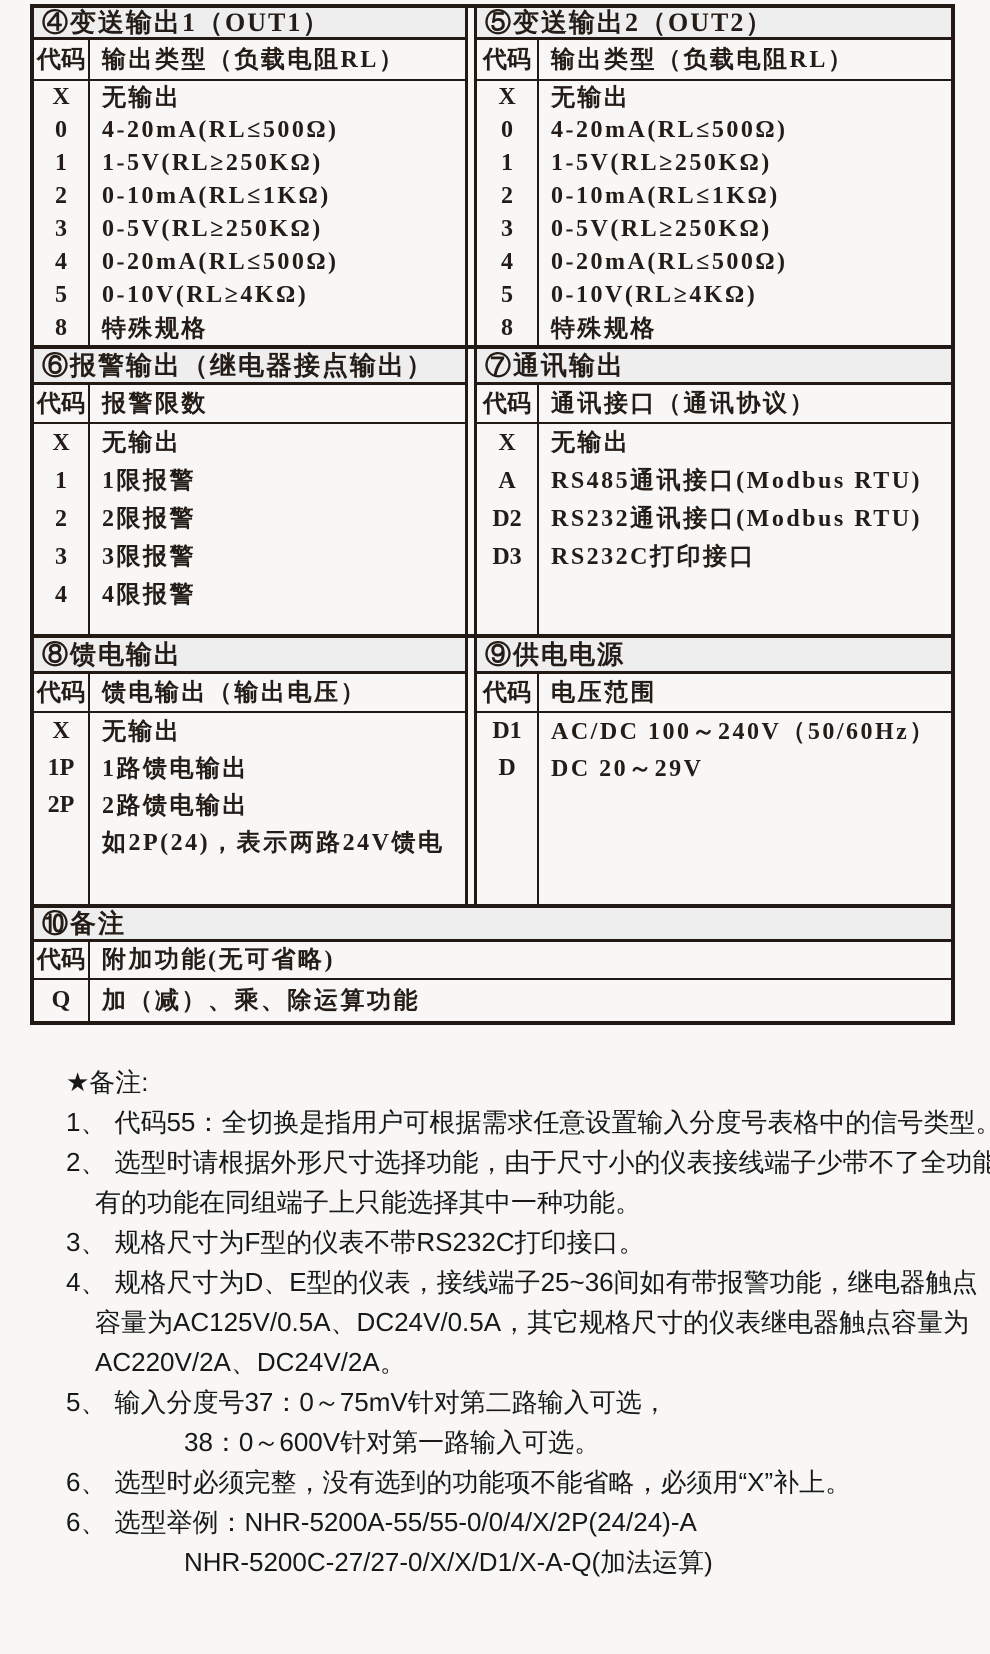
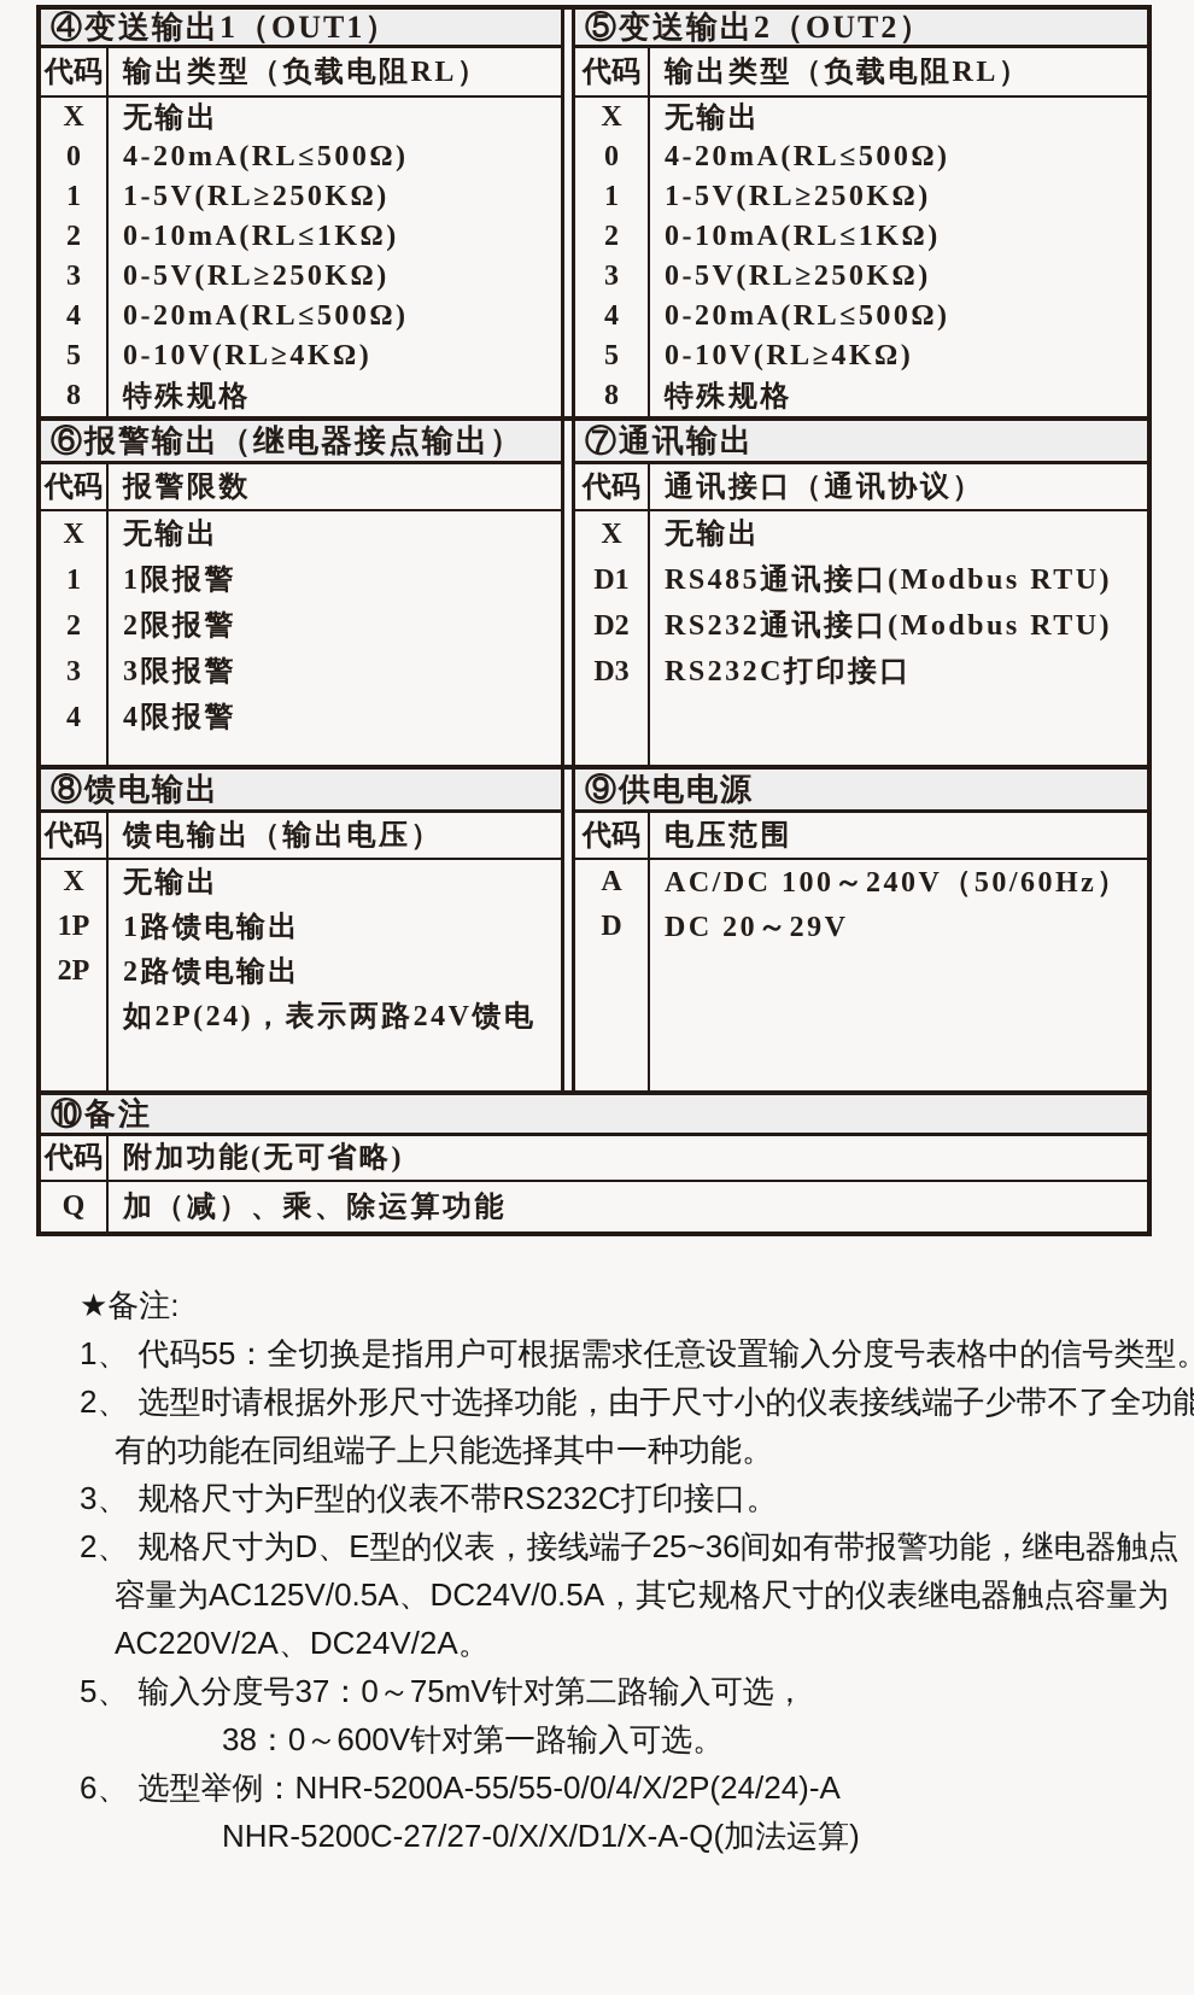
  ④变送输出1（OUT1）
  代码
  输出类型（负载电阻RL）
  X
  0
  1
  2
  3
  4
  5
  8
  无输出
  4-20mA(RL≤500Ω)
  1-5V(RL≥250KΩ)
  0-10mA(RL≤1KΩ)
  0-5V(RL≥250KΩ)
  0-20mA(RL≤500Ω)
  0-10V(RL≥4KΩ)
  特殊规格
  ⑤变送输出2（OUT2）
  代码
  输出类型（负载电阻RL）
  X
  0
  1
  2
  3
  4
  5
  8
  无输出
  4-20mA(RL≤500Ω)
  1-5V(RL≥250KΩ)
  0-10mA(RL≤1KΩ)
  0-5V(RL≥250KΩ)
  0-20mA(RL≤500Ω)
  0-10V(RL≥4KΩ)
  特殊规格
  ⑥报警输出（继电器接点输出）
  代码
  报警限数
  X
  1
  2
  3
  4
  无输出
  1限报警
  2限报警
  3限报警
  4限报警
  ⑦通讯输出
  代码
  通讯接口（通讯协议）
  X
- A
+ D1
  D2
  D3
  无输出
  RS485通讯接口(Modbus RTU)
  RS232通讯接口(Modbus RTU)
  RS232C打印接口
  ⑧馈电输出
  代码
  馈电输出（输出电压）
  X
  1P
  2P
  无输出
  1路馈电输出
  2路馈电输出
  如2P(24)，表示两路24V馈电
  ⑨供电电源
  代码
  电压范围
- D1
+ A
  D
  AC/DC 100～240V（50/60Hz）
  DC 20～29V
  ⑩备注
  代码
  附加功能(无可省略)
  Q
  加（减）、乘、除运算功能
  ★备注:
  1、 代码55：全切换是指用户可根据需求任意设置输入分度号表格中的信号类型。
  2、 选型时请根据外形尺寸选择功能，由于尺寸小的仪表接线端子少带不了全功能
  有的功能在同组端子上只能选择其中一种功能。
  3、 规格尺寸为F型的仪表不带RS232C打印接口。
- 4、 规格尺寸为D、E型的仪表，接线端子25~36间如有带报警功能，继电器触点
+ 2、 规格尺寸为D、E型的仪表，接线端子25~36间如有带报警功能，继电器触点
  容量为AC125V/0.5A、DC24V/0.5A，其它规格尺寸的仪表继电器触点容量为
  AC220V/2A、DC24V/2A。
  5、 输入分度号37：0～75mV针对第二路输入可选，
  38：0～600V针对第一路输入可选。
- 6、 选型时必须完整，没有选到的功能项不能省略，必须用“X”补上。
  6、 选型举例：NHR-5200A-55/55-0/0/4/X/2P(24/24)-A
  NHR-5200C-27/27-0/X/X/D1/X-A-Q(加法运算)
